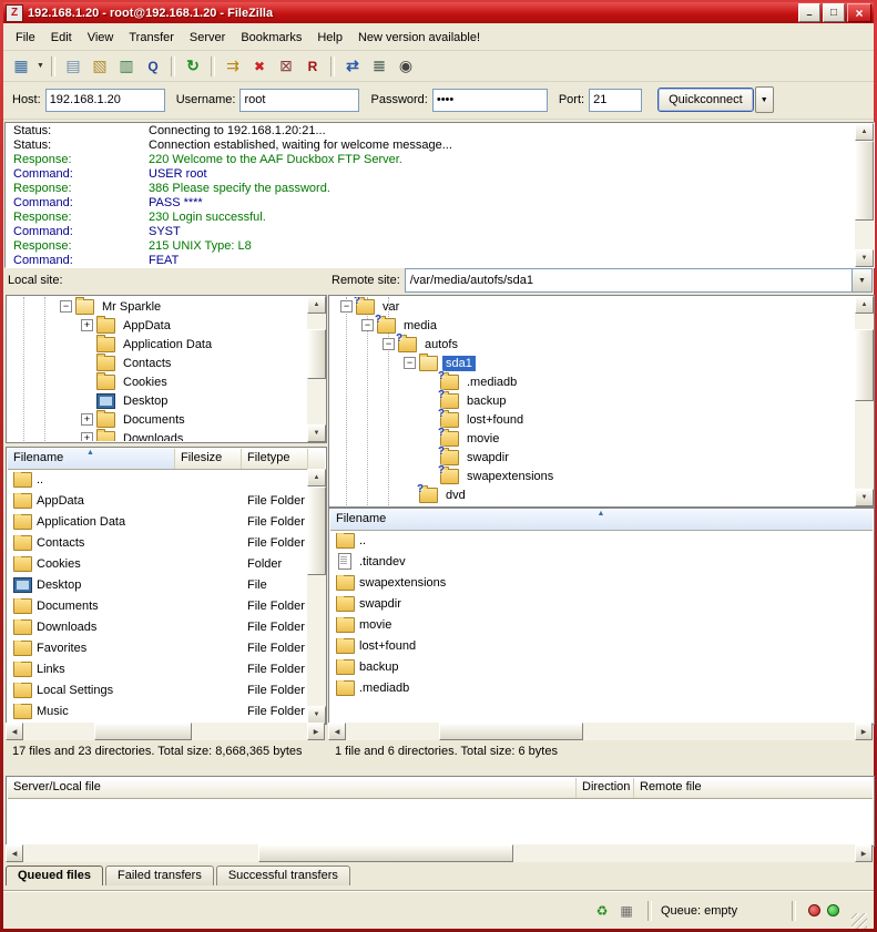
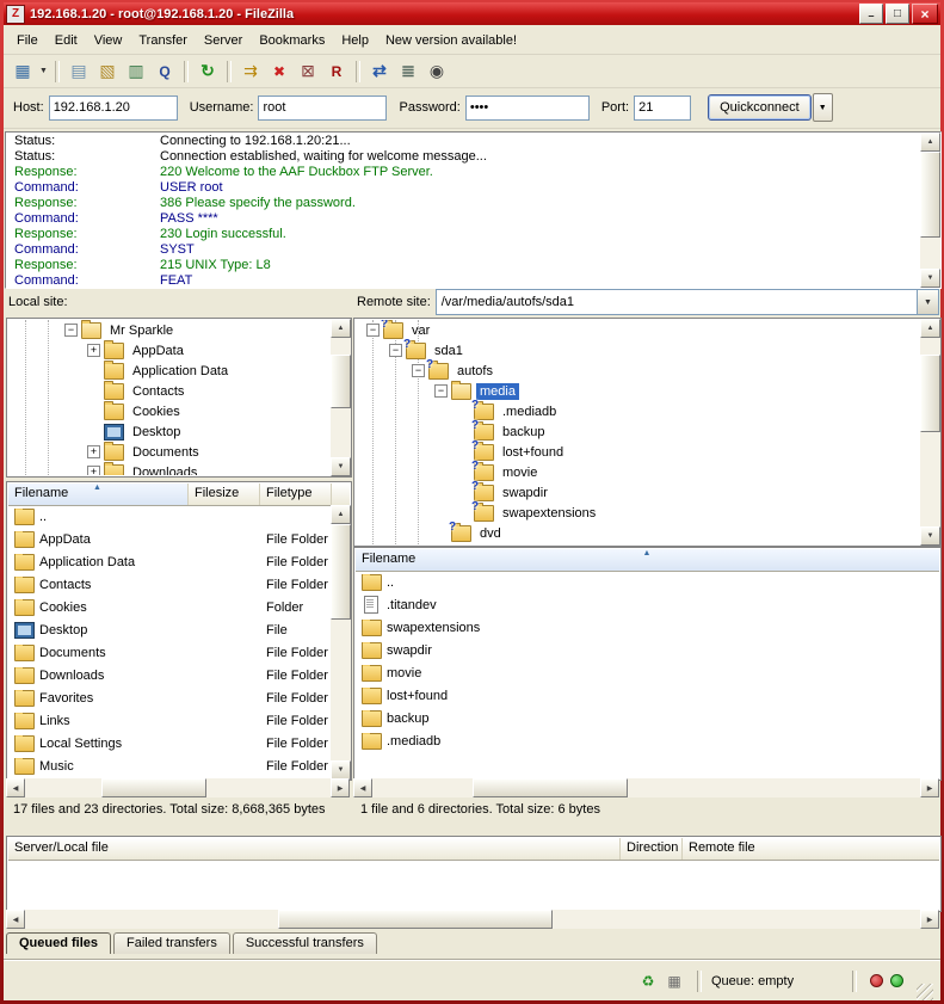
  192.168.1.20 - root@192.168.1.20 - FileZilla
  File
  Edit
  View
  Transfer
  Server
  Bookmarks
  Help
  New version available!
  Host:
  192.168.1.20
  Username:
  root
  Password:
  ••••
  Port:
  21
  Quickconnect
  Status:
  Connecting to 192.168.1.20:21...
  Status:
  Connection established, waiting for welcome message...
  Response:
  220 Welcome to the AAF Duckbox FTP Server.
  Command:
  USER root
  Response:
  386 Please specify the password.
  Command:
  PASS ****
  Response:
  230 Login successful.
  Command:
  SYST
  Response:
  215 UNIX Type: L8
  Command:
  FEAT
  Local site:
  Remote site:
  /var/media/autofs/sda1
  Mr Sparkle
  AppData
  Application Data
  Contacts
  Cookies
  Desktop
  Documents
  Downloads
  var
- media
+ sda1
  autofs
- sda1
+ media
  .mediadb
  backup
  lost+found
  movie
  swapdir
  swapextensions
  dvd
  Filename
  Filesize
  Filetype
  ..
  AppData
  File Folder
  Application Data
  File Folder
  Contacts
  File Folder
  Cookies
  Folder
  Desktop
  File
  Documents
  File Folder
  Downloads
  File Folder
  Favorites
  File Folder
  Links
  File Folder
  Local Settings
  File Folder
  Music
  File Folder
  Filename
  ..
  .titandev
  swapextensions
  swapdir
  movie
  lost+found
  backup
  .mediadb
  17 files and 23 directories. Total size: 8,668,365 bytes
  1 file and 6 directories. Total size: 6 bytes
  Server/Local file
  Direction
  Remote file
  Queued files
  Failed transfers
  Successful transfers
  Queue: empty
